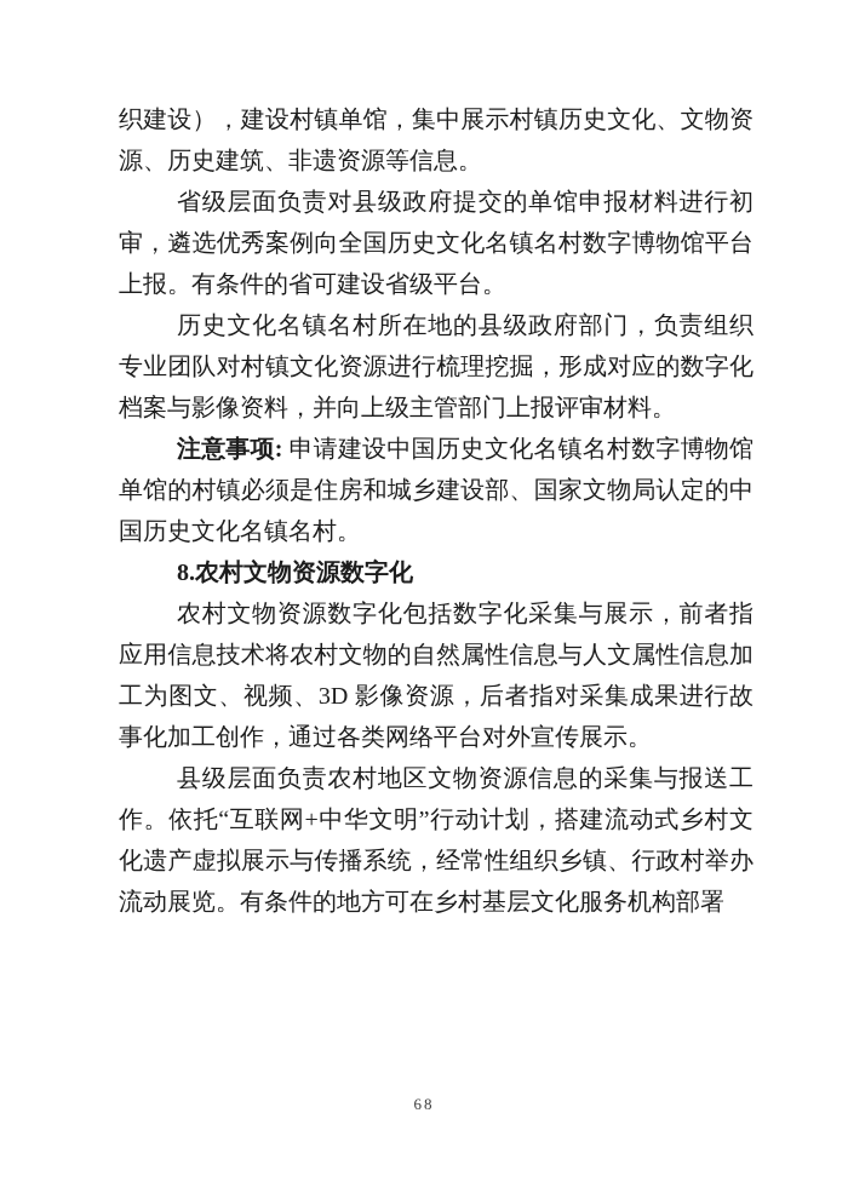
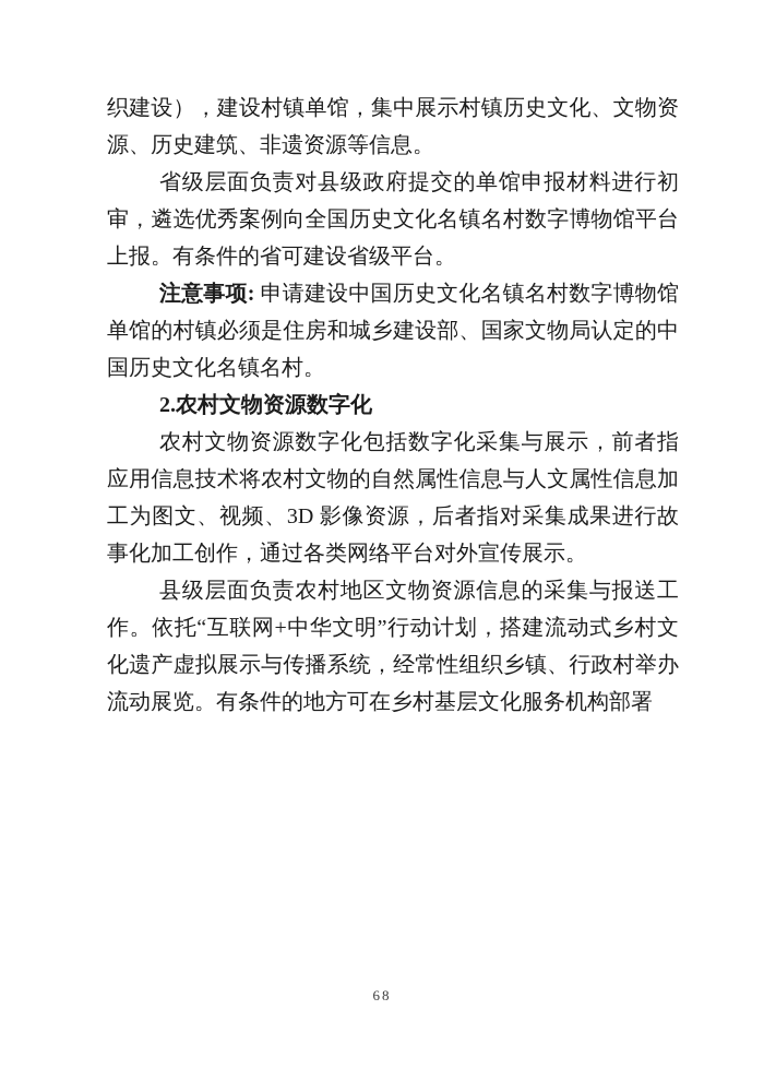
  织建设），建设村镇单馆，集中展示村镇历史文化、文物资源、历史建筑、非遗资源等信息。
  省级层面负责对县级政府提交的单馆申报材料进行初审，遴选优秀案例向全国历史文化名镇名村数字博物馆平台上报。有条件的省可建设省级平台。
- 历史文化名镇名村所在地的县级政府部门，负责组织专业团队对村镇文化资源进行梳理挖掘，形成对应的数字化档案与影像资料，并向上级主管部门上报评审材料。
  注意事项: 申请建设中国历史文化名镇名村数字博物馆单馆的村镇必须是住房和城乡建设部、国家文物局认定的中国历史文化名镇名村。
- 8.农村文物资源数字化
+ 2.农村文物资源数字化
  农村文物资源数字化包括数字化采集与展示，前者指应用信息技术将农村文物的自然属性信息与人文属性信息加工为图文、视频、3D 影像资源，后者指对采集成果进行故事化加工创作，通过各类网络平台对外宣传展示。
  县级层面负责农村地区文物资源信息的采集与报送工作。依托“互联网+中华文明”行动计划，搭建流动式乡村文化遗产虚拟展示与传播系统，经常性组织乡镇、行政村举办流动展览。有条件的地方可在乡村基层文化服务机构部署
  68
